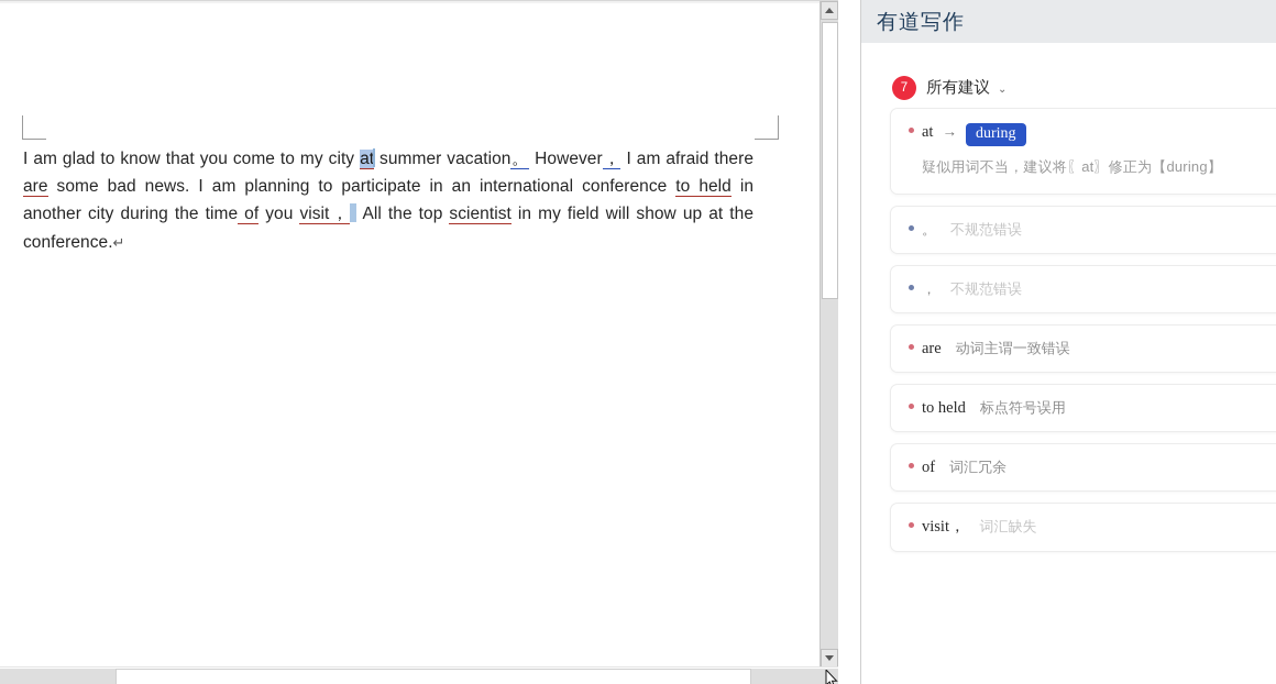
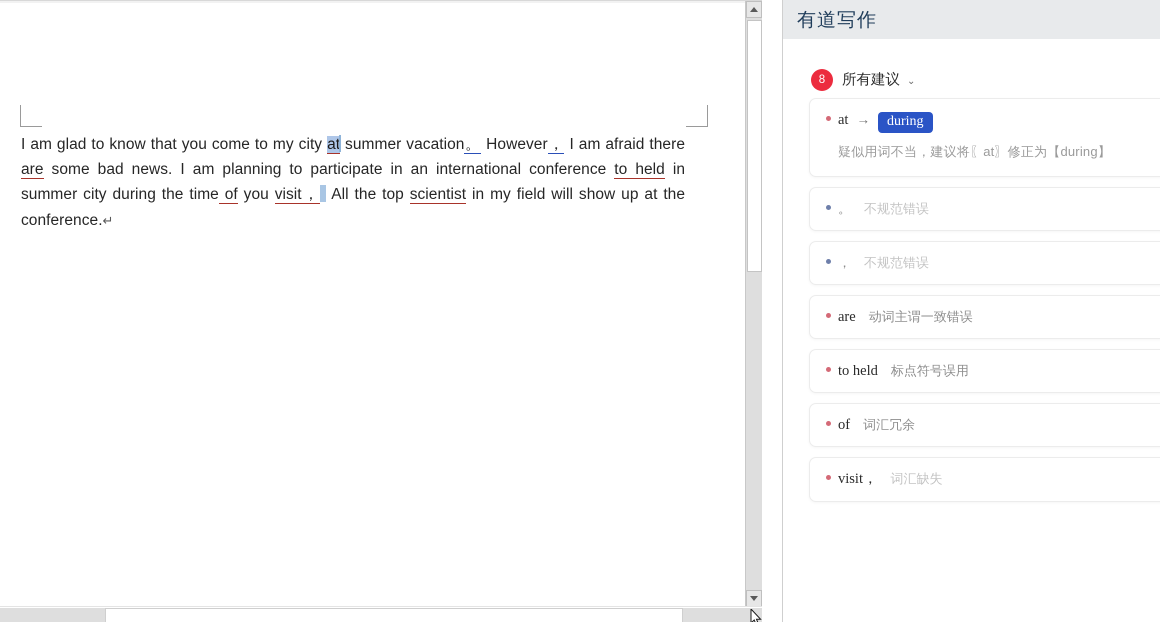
- I am glad to know that you come to my city at summer vacation。 However， I am afraid there are some bad news. I am planning to participate in an international conference to held in another city during the time of you visit， All the top scientist in my field will show up at the conference.↵
+ I am glad to know that you come to my city at summer vacation。 However， I am afraid there are some bad news. I am planning to participate in an international conference to held in summer city during the time of you visit， All the top scientist in my field will show up at the conference.↵
  有道写作
- 7
+ 8
  所有建议
  ⌄
  at
  →
  during
  疑似用词不当，建议将〖at〗修正为【during】
  。
  不规范错误
  ，
  不规范错误
  are
  动词主谓一致错误
  to held
  标点符号误用
  of
  词汇冗余
  visit，
  词汇缺失
